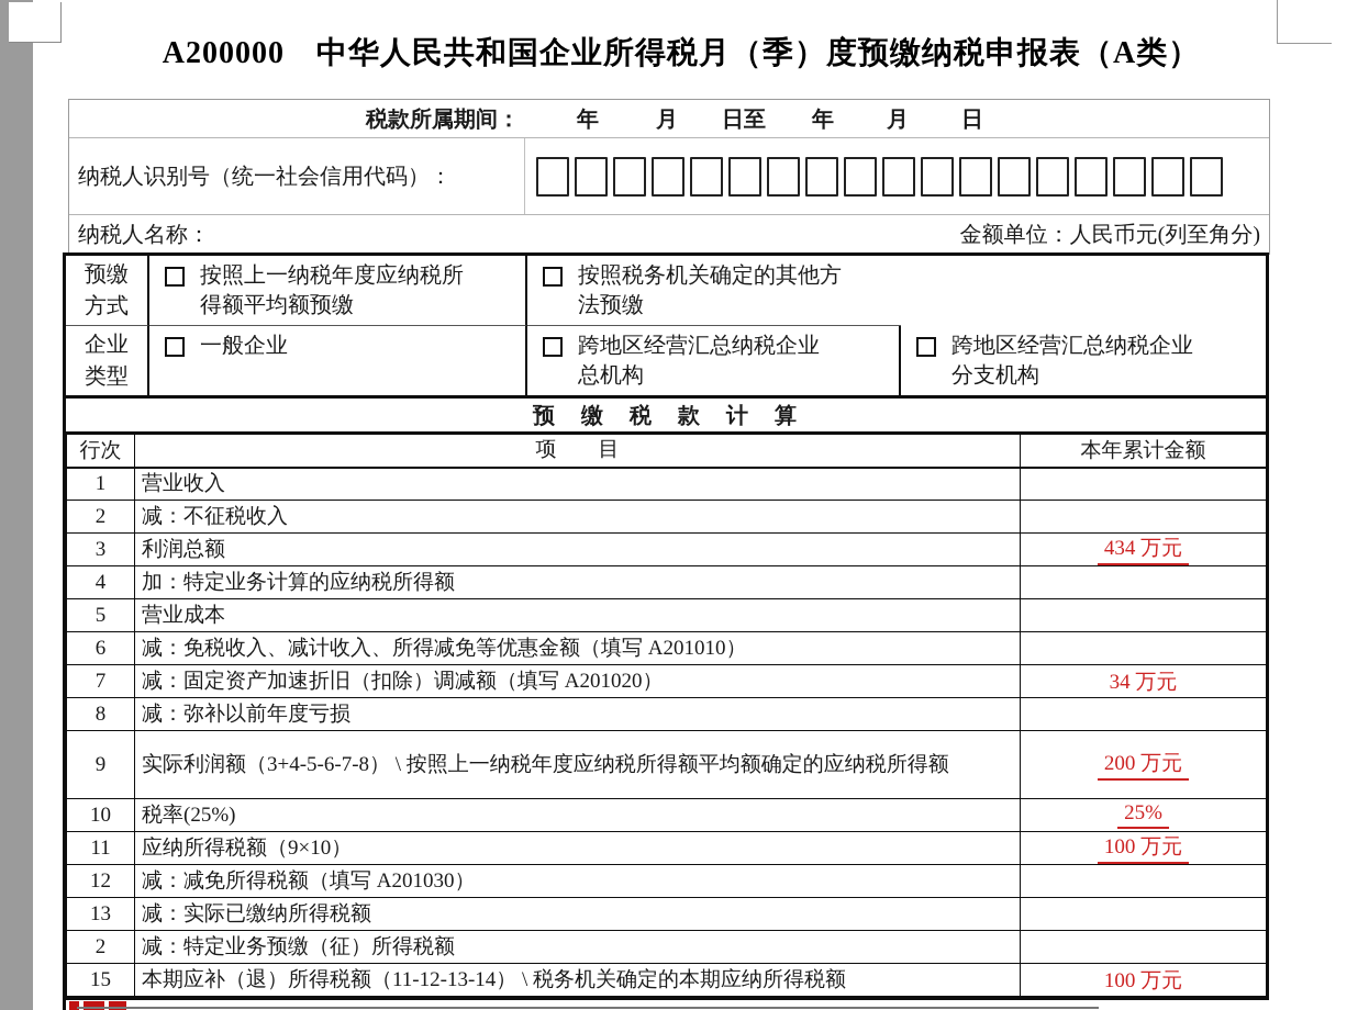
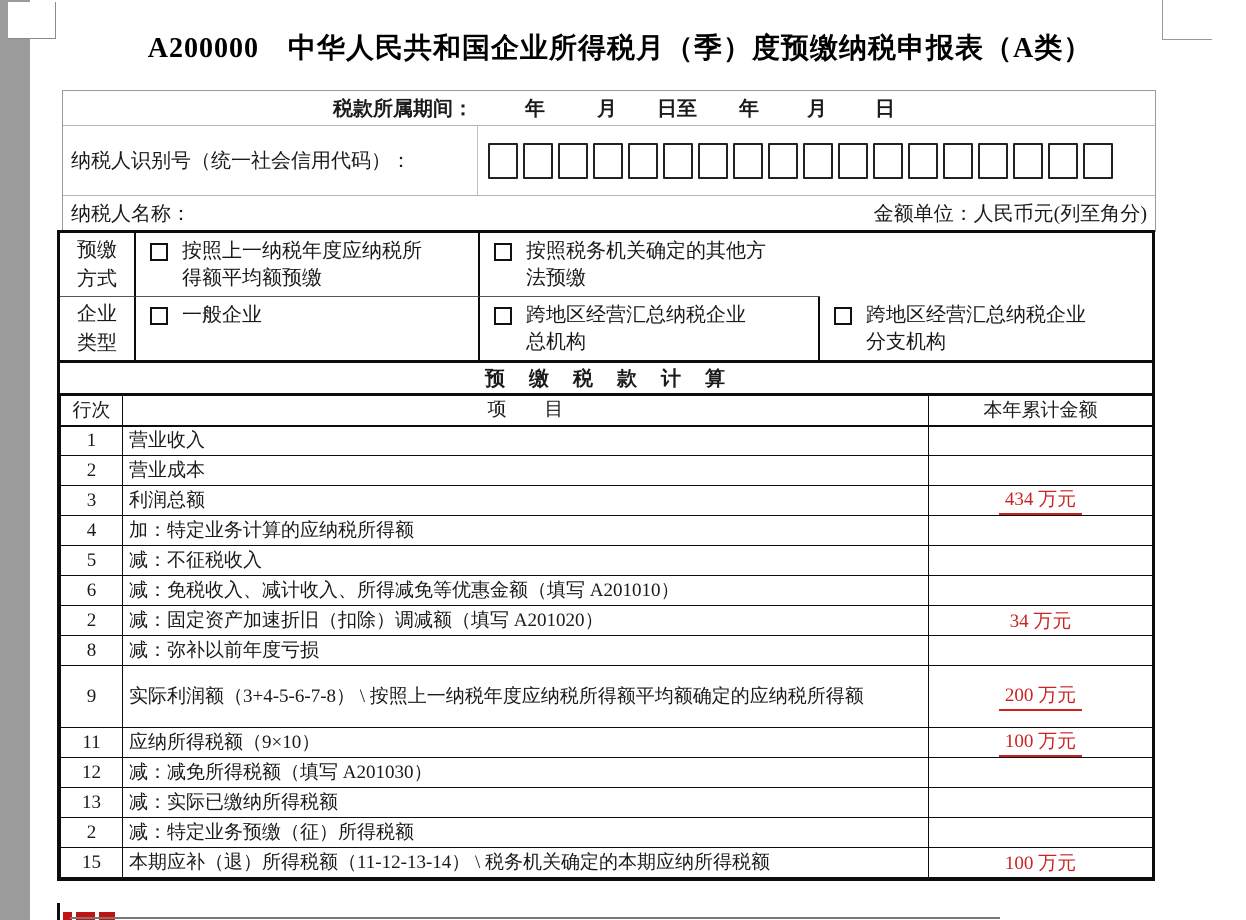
  A200000 中华人民共和国企业所得税月（季）度预缴纳税申报表（A类）
  税款所属期间：
  年
  月
  日至
  年
  月
  日
  纳税人识别号（统一社会信用代码）：
  纳税人名称：
  金额单位：人民币元(列至角分)
  预缴
  方式
  按照上一纳税年度应纳税所
  得额平均额预缴
  按照税务机关确定的其他方
  法预缴
  企业
  类型
  一般企业
  跨地区经营汇总纳税企业
  总机构
  跨地区经营汇总纳税企业
  分支机构
  预 缴 税 款 计 算
  行次	项 目	本年累计金额
  1	营业收入
- 2	减：不征税收入
+ 2	营业成本
  3	利润总额	434 万元
  4	加：特定业务计算的应纳税所得额
- 5	营业成本
+ 5	减：不征税收入
  6	减：免税收入、减计收入、所得减免等优惠金额（填写 A201010）
- 7	减：固定资产加速折旧（扣除）调减额（填写 A201020）	34 万元
+ 2	减：固定资产加速折旧（扣除）调减额（填写 A201020）	34 万元
  8	减：弥补以前年度亏损
  9	实际利润额（3+4-5-6-7-8） \ 按照上一纳税年度应纳税所得额平均额确定的应纳税所得额	200 万元
- 10	税率(25%)	25%
  11	应纳所得税额（9×10）	100 万元
  12	减：减免所得税额（填写 A201030）
  13	减：实际已缴纳所得税额
  2	减：特定业务预缴（征）所得税额
  15	本期应补（退）所得税额（11-12-13-14） \ 税务机关确定的本期应纳所得税额	100 万元
